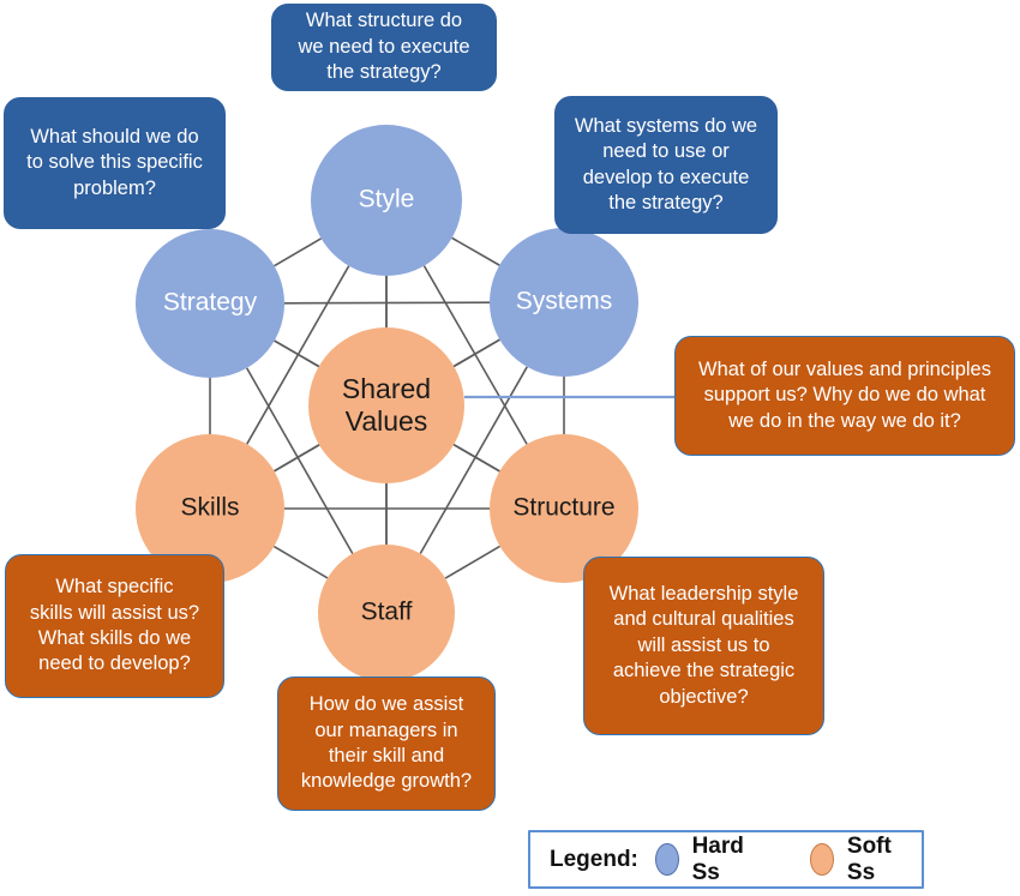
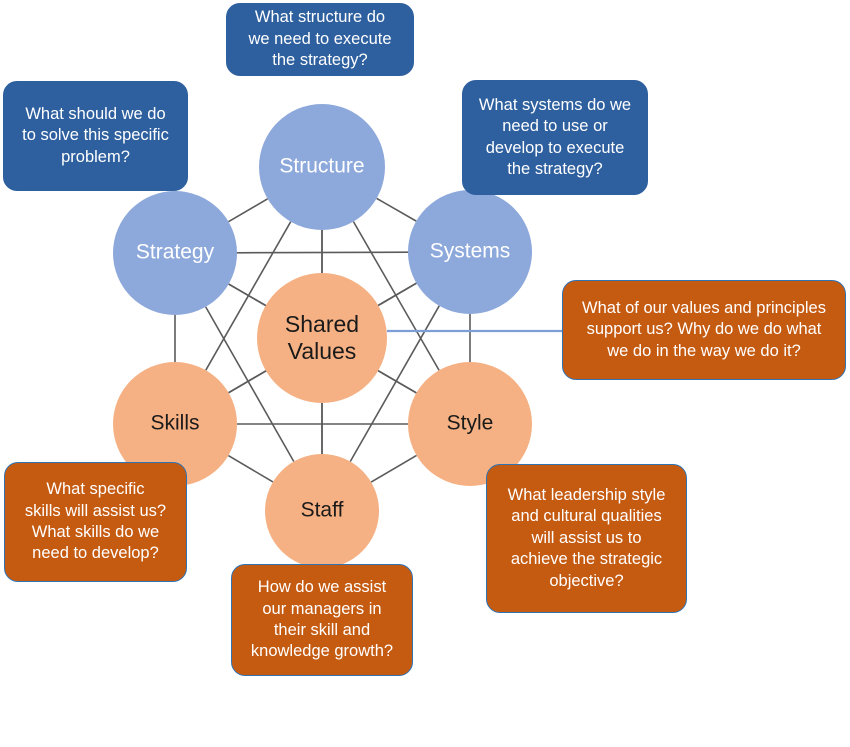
- Style
+ Structure
  Strategy
  Systems
  Skills
- Structure
+ Style
  Staff
  Shared
  Values
  What structure do
  we need to execute
  the strategy?
  What should we do
  to solve this specific
  problem?
  What systems do we
  need to use or
  develop to execute
  the strategy?
  What of our values and principles
  support us? Why do we do what
  we do in the way we do it?
  What leadership style
  and cultural qualities
  will assist us to
  achieve the strategic
  objective?
  What specific
  skills will assist us?
  What skills do we
  need to develop?
  How do we assist
  our managers in
  their skill and
  knowledge growth?
- Legend:
- Hard Ss
- Soft Ss
